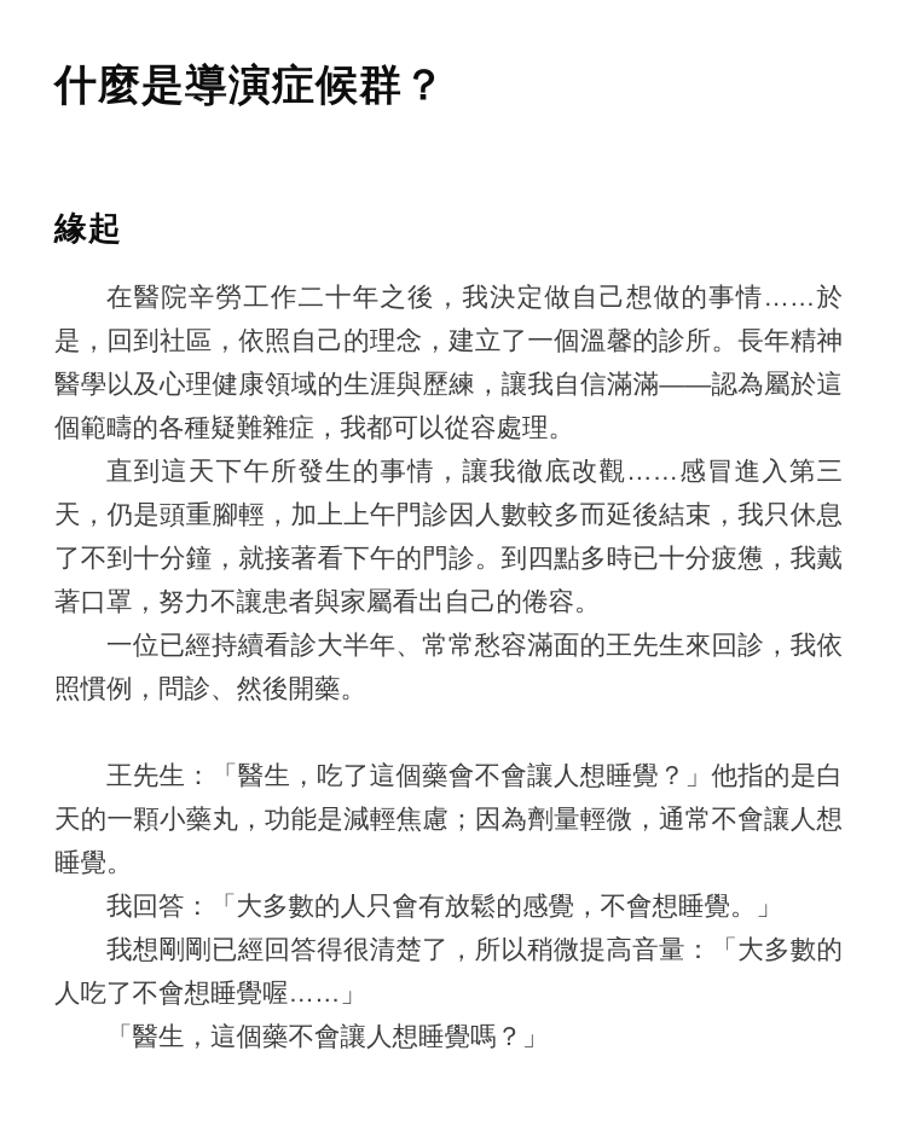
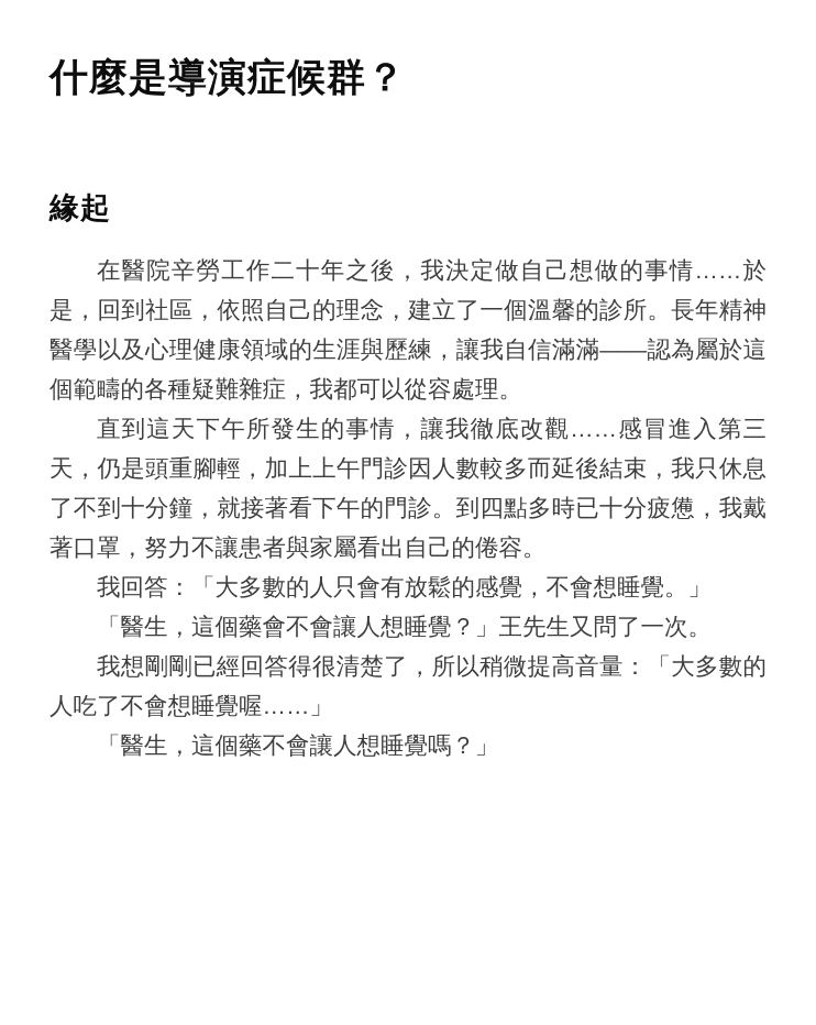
  什麼是導演症候群？
  緣起
  在醫院辛勞工作二十年之後，我決定做自己想做的事情……於是，回到社區，依照自己的理念，建立了一個溫馨的診所。長年精神醫學以及心理健康領域的生涯與歷練，讓我自信滿滿——認為屬於這個範疇的各種疑難雜症，我都可以從容處理。
  直到這天下午所發生的事情，讓我徹底改觀……感冒進入第三天，仍是頭重腳輕，加上上午門診因人數較多而延後結束，我只休息了不到十分鐘，就接著看下午的門診。到四點多時已十分疲憊，我戴著口罩，努力不讓患者與家屬看出自己的倦容。
- 一位已經持續看診大半年、常常愁容滿面的王先生來回診，我依照慣例，問診、然後開藥。
- 王先生：「醫生，吃了這個藥會不會讓人想睡覺？」他指的是白天的一顆小藥丸，功能是減輕焦慮；因為劑量輕微，通常不會讓人想睡覺。
  我回答：「大多數的人只會有放鬆的感覺，不會想睡覺。」
+ 「醫生，這個藥會不會讓人想睡覺？」王先生又問了一次。
  我想剛剛已經回答得很清楚了，所以稍微提高音量：「大多數的人吃了不會想睡覺喔……」
  「醫生，這個藥不會讓人想睡覺嗎？」
